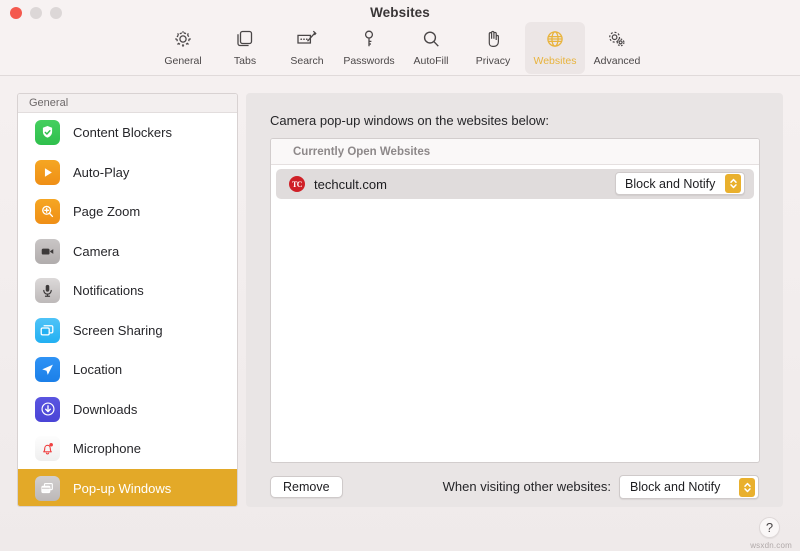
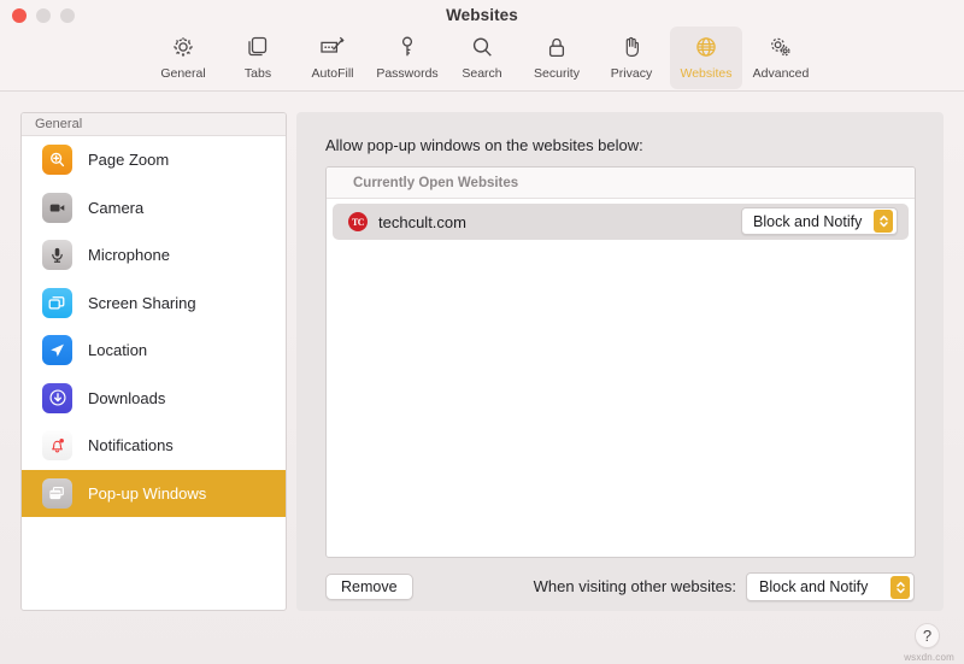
  Websites
  General
  Tabs
- Search
+ AutoFill
  Passwords
- AutoFill
+ Search
+ Security
  Privacy
  Websites
  Advanced
  General
- Content Blockers
- Auto-Play
  Page Zoom
  Camera
- Notifications
+ Microphone
  Screen Sharing
  Location
  Downloads
- Microphone
+ Notifications
  Pop-up Windows
- Camera pop-up windows on the websites below:
+ Allow pop-up windows on the websites below:
  Currently Open Websites
  TC
  techcult.com
  Block and Notify
  Remove
  When visiting other websites:
  Block and Notify
  ?
  wsxdn.com
